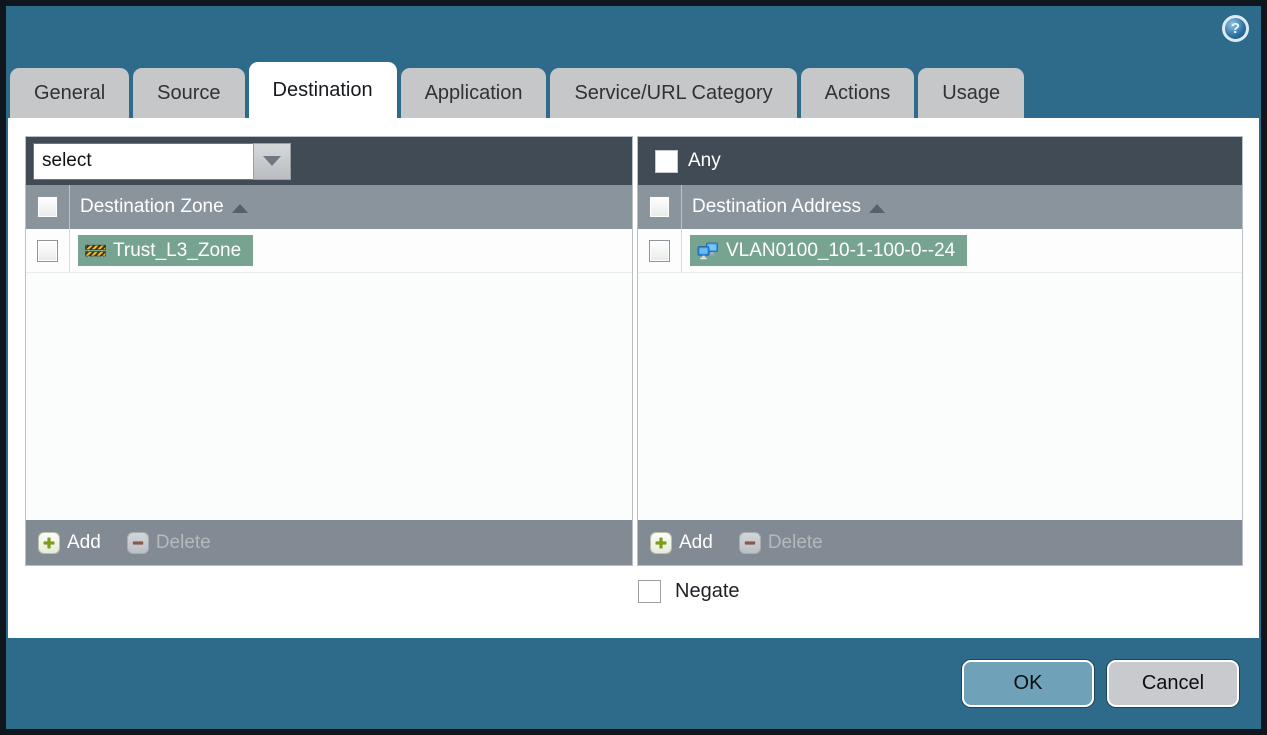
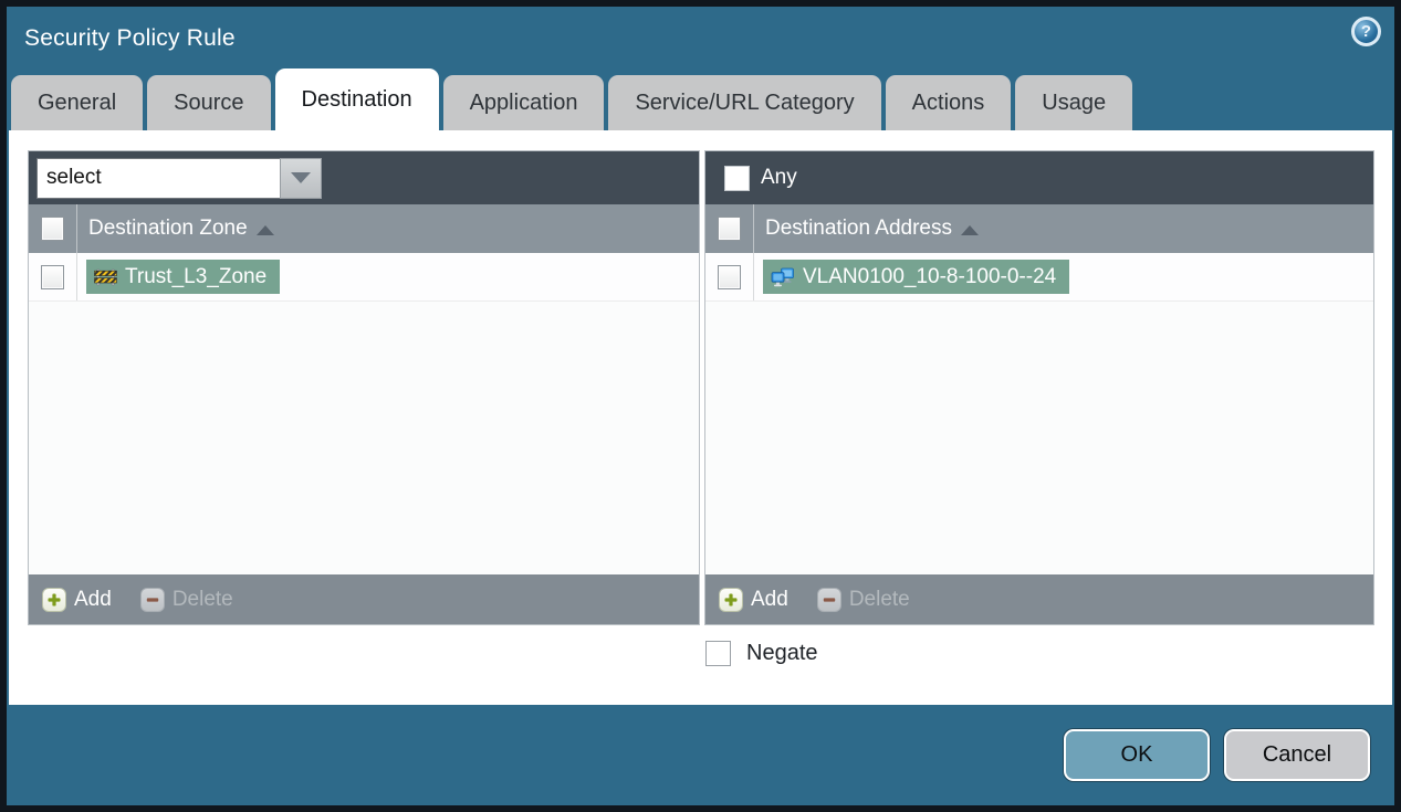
+ Security Policy Rule
  ?
  General
  Source
  Destination
  Application
  Service/URL Category
  Actions
  Usage
  select
  Destination Zone
  Trust_L3_Zone
  Add
  Delete
  Any
  Destination Address
- VLAN0100_10-1-100-0--24
+ VLAN0100_10-8-100-0--24
  Add
  Delete
  Negate
  OK
  Cancel
